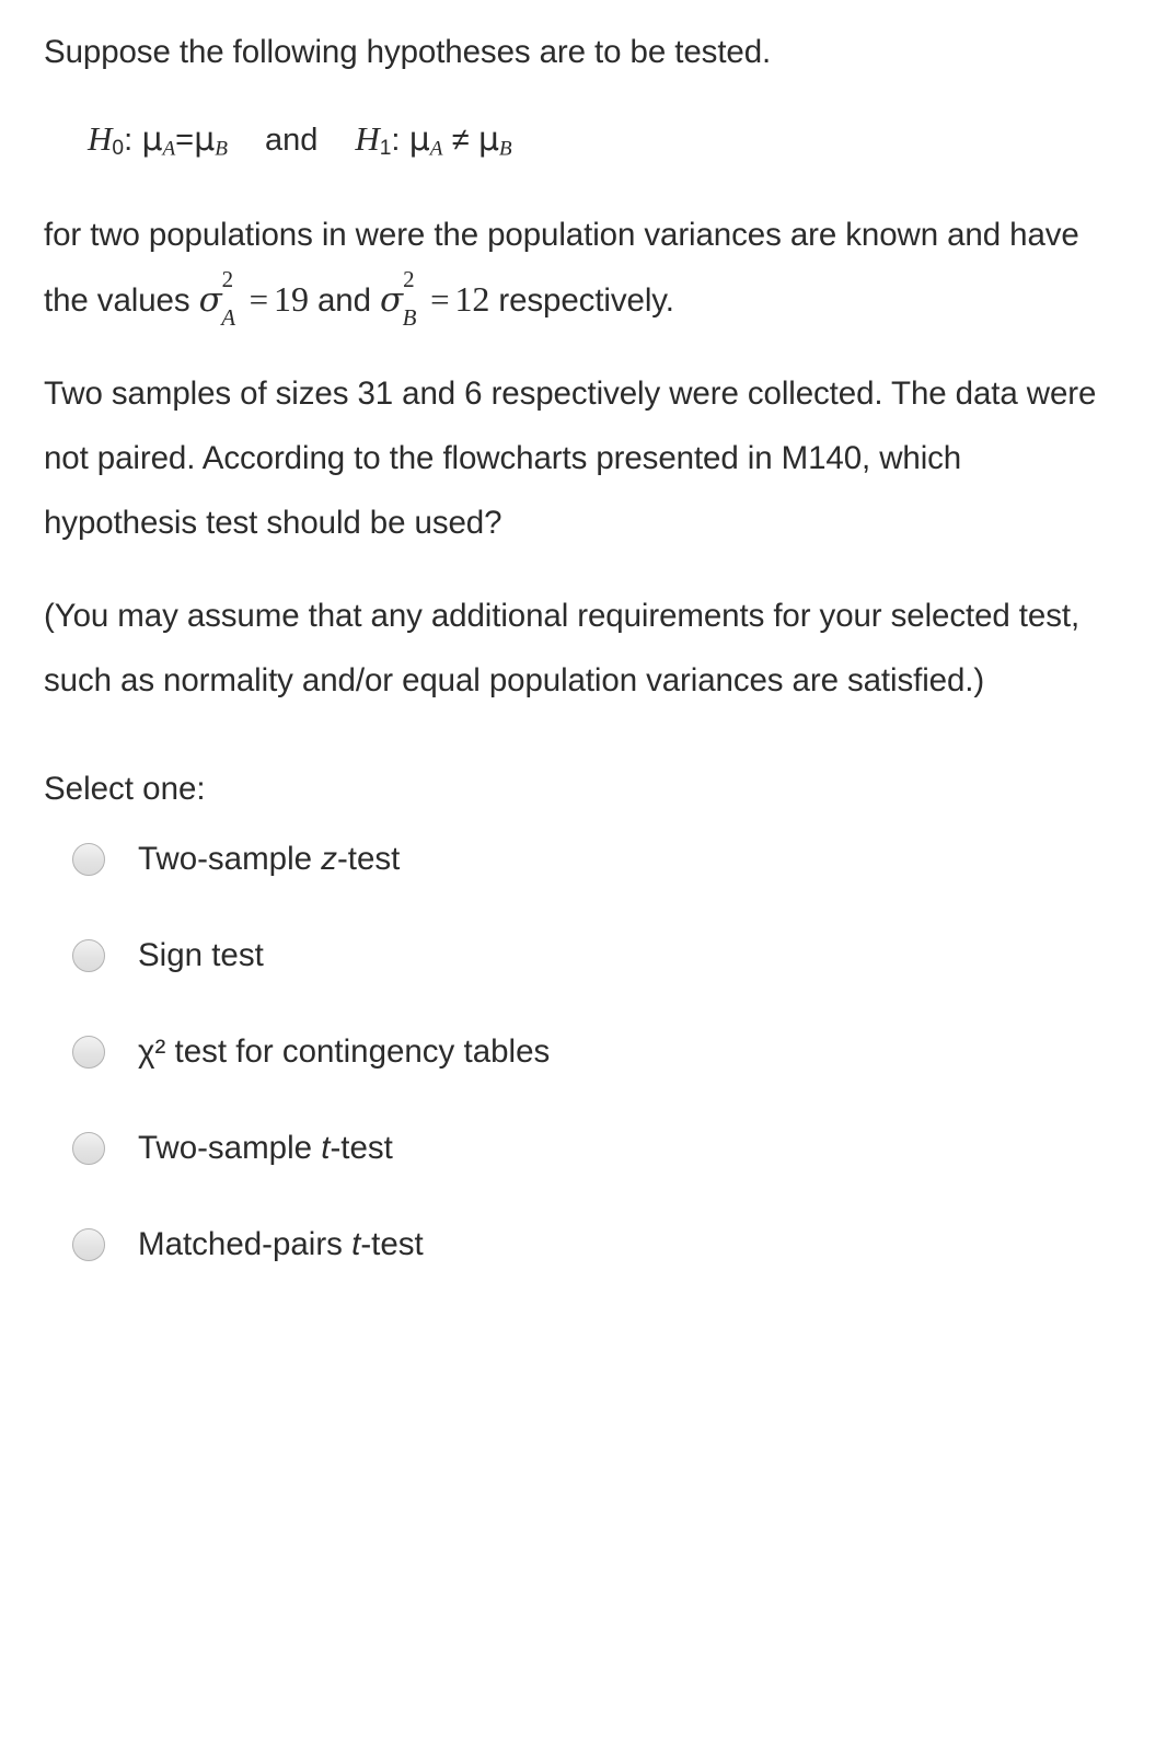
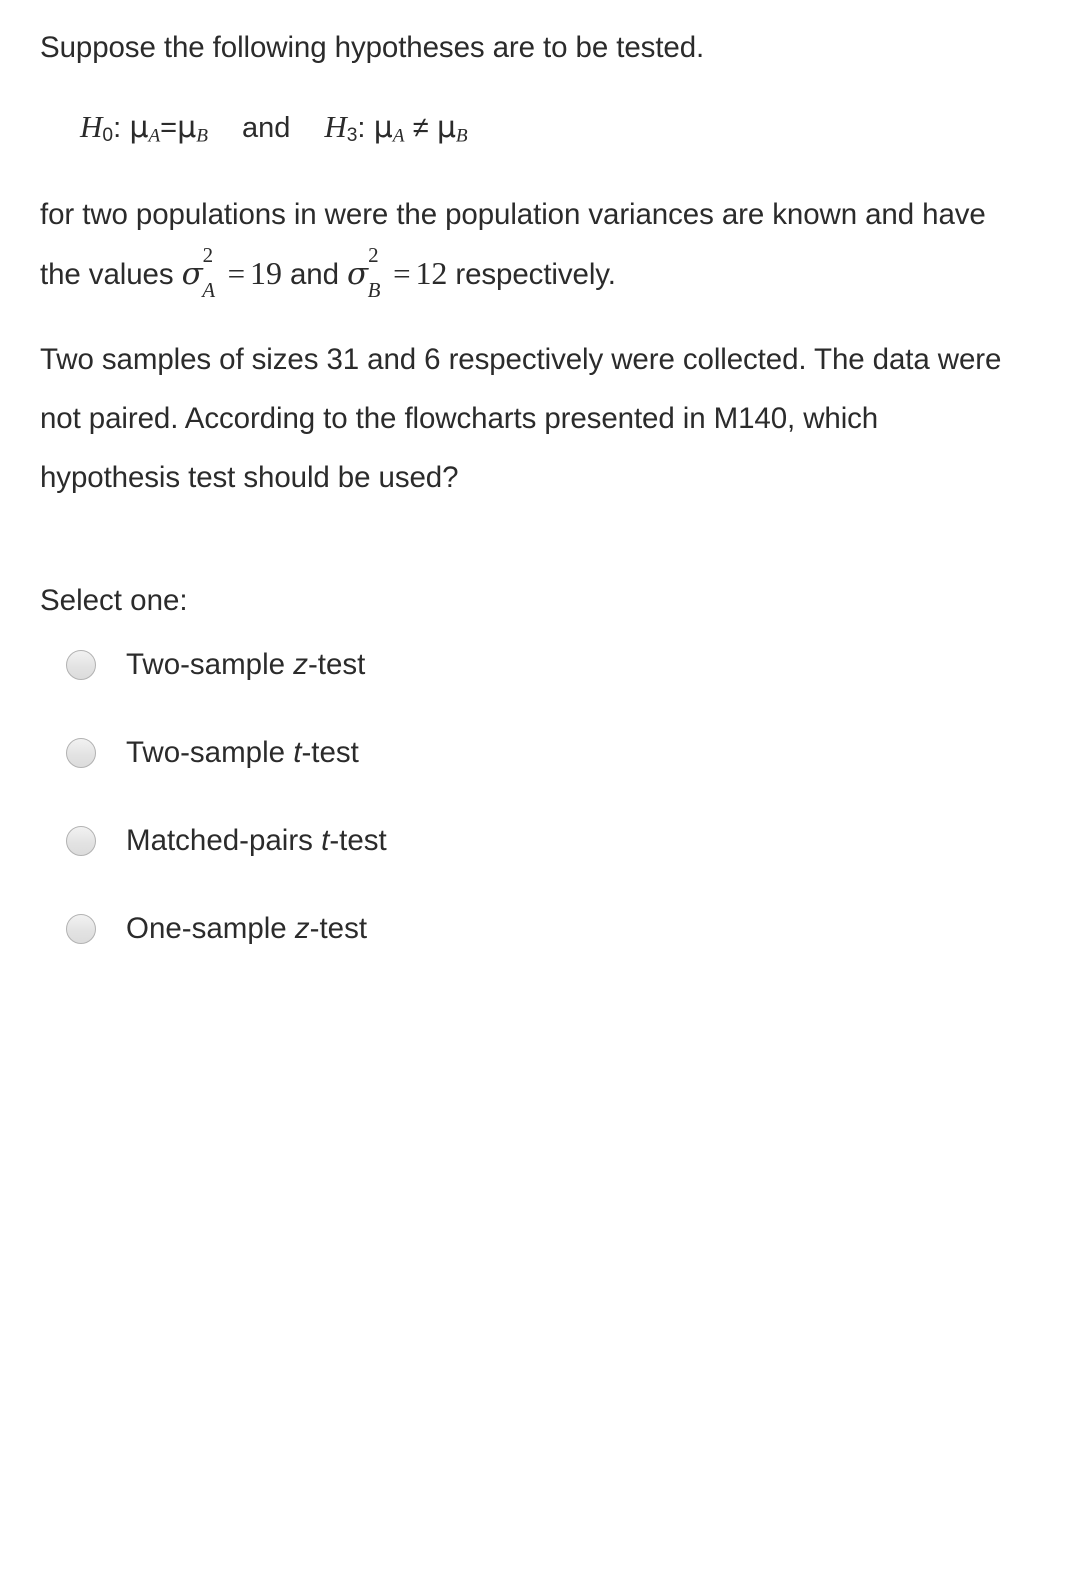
  Suppose the following hypotheses are to be tested.
- H0: μA=μB and H1: μA ≠ μB
+ H0: μA=μB and H3: μA ≠ μB
  for two populations in were the population variances are known and have the values σ
  2
  A
  = 19 and σ
  2
  B
  = 12 respectively.
  Two samples of sizes 31 and 6 respectively were collected. The data were not paired. According to the flowcharts presented in M140, which hypothesis test should be used?
- (You may assume that any additional requirements for your selected test, such as normality and/or equal population variances are satisfied.)
  Select one:
  Two-sample z-test
- Sign test
- χ² test for contingency tables
  Two-sample t-test
  Matched-pairs t-test
+ One-sample z-test
